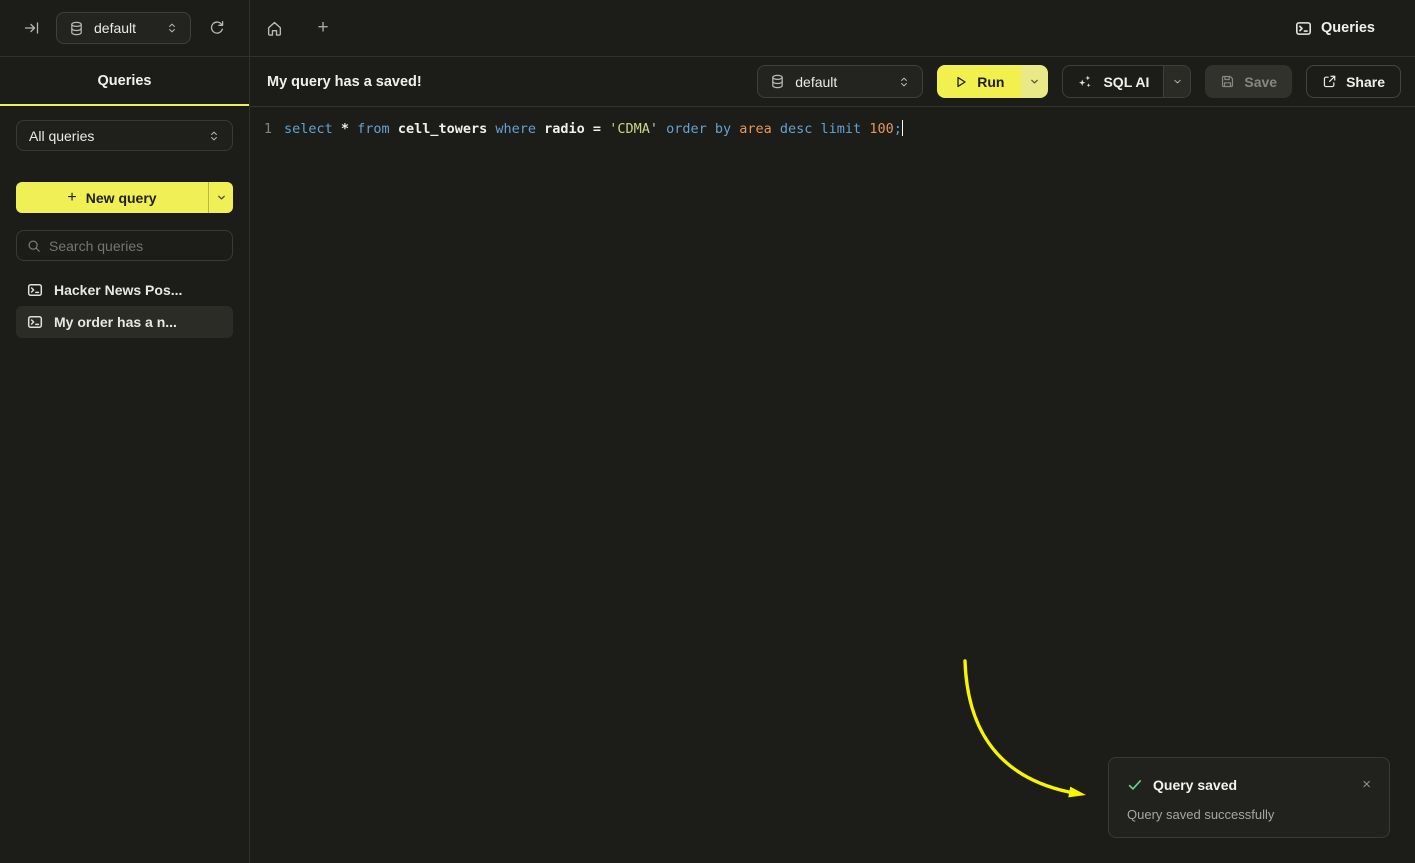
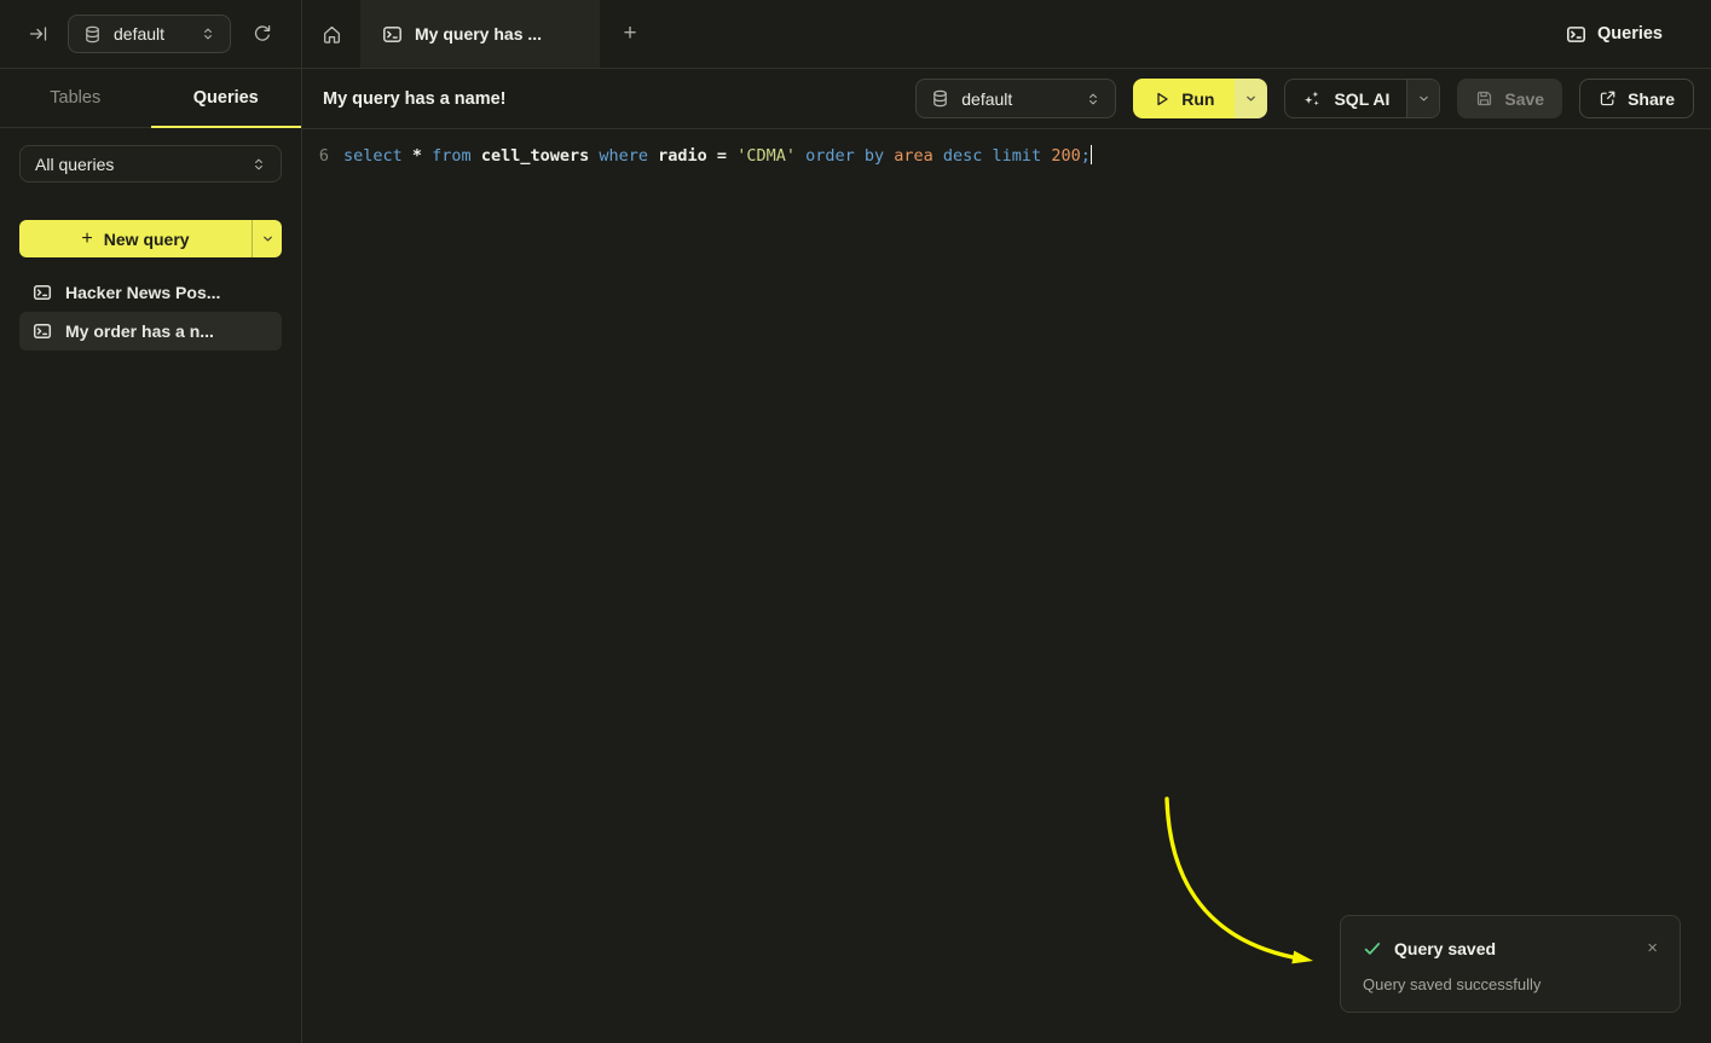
  default
+ My query has ...
  +
  Queries
+ Tables
  Queries
  All queries
  +
  New query
- Search queries
  Hacker News Pos...
  My order has a n...
- My query has a saved!
+ My query has a name!
  default
  Run
  SQL AI
  Save
  Share
- 1
+ 6
- select * from cell_towers where radio = 'CDMA' order by area desc limit 100;
+ select * from cell_towers where radio = 'CDMA' order by area desc limit 200;
  Query saved
  ×
  Query saved successfully
